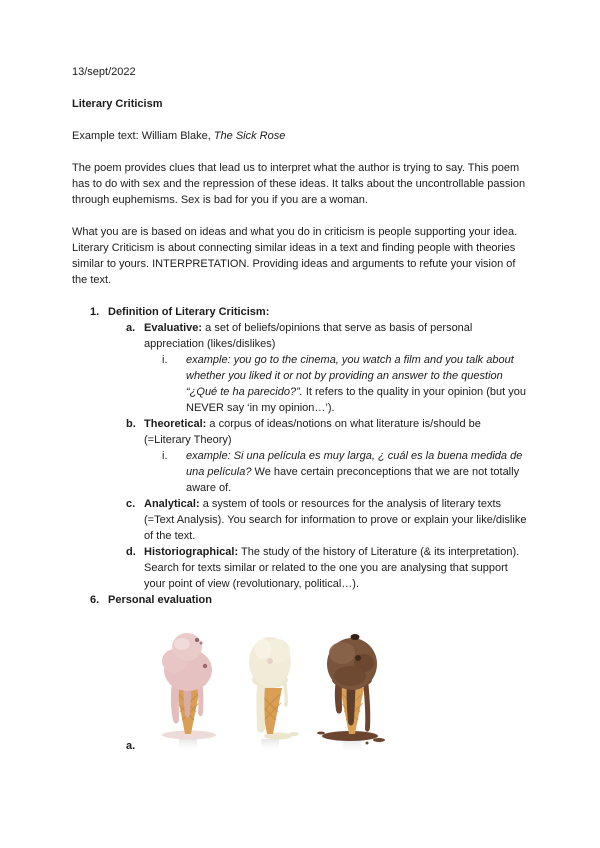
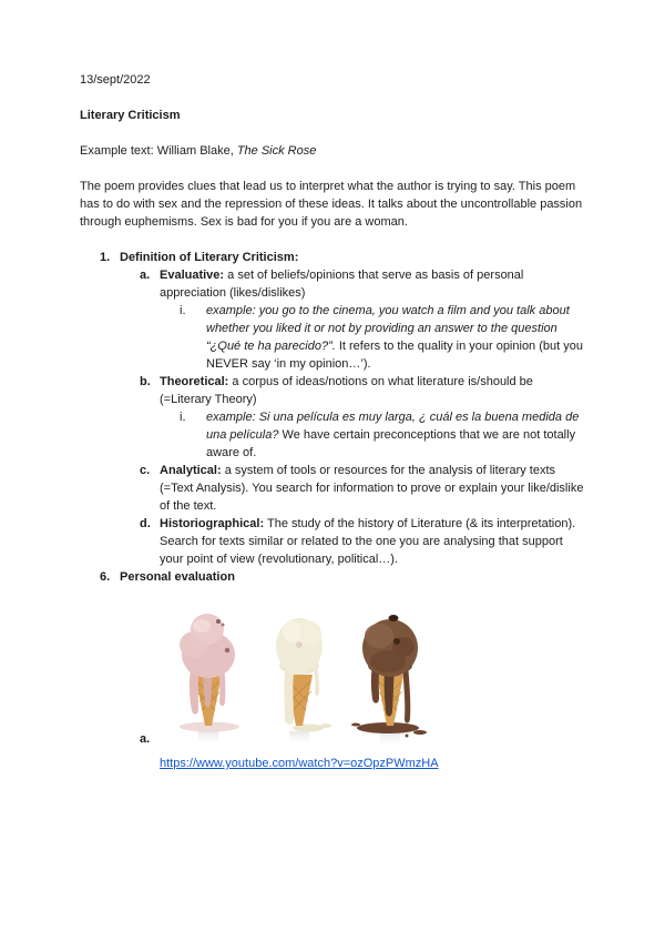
  13/sept/2022
  Literary Criticism
  Example text: William Blake, The Sick Rose
  The poem provides clues that lead us to interpret what the author is trying to say. This poem has to do with sex and the repression of these ideas. It talks about the uncontrollable passion through euphemisms. Sex is bad for you if you are a woman.
- What you are is based on ideas and what you do in criticism is people supporting your idea. Literary Criticism is about connecting similar ideas in a text and finding people with theories similar to yours. INTERPRETATION. Providing ideas and arguments to refute your vision of the text.
  1.
  Definition of Literary Criticism:
  a.
  Evaluative: a set of beliefs/opinions that serve as basis of personal appreciation (likes/dislikes)
  i.
  example: you go to the cinema, you watch a film and you talk about whether you liked it or not by providing an answer to the question “¿Qué te ha parecido?”. It refers to the quality in your opinion (but you NEVER say ‘in my opinion…’).
  b.
  Theoretical: a corpus of ideas/notions on what literature is/should be (=Literary Theory)
  i.
  example: Si una película es muy larga, ¿ cuál es la buena medida de una película? We have certain preconceptions that we are not totally aware of.
  c.
  Analytical: a system of tools or resources for the analysis of literary texts (=Text Analysis). You search for information to prove or explain your like/dislike of the text.
  d.
  Historiographical: The study of the history of Literature (& its interpretation). Search for texts similar or related to the one you are analysing that support your point of view (revolutionary, political…).
  6.
  Personal evaluation
  a.
+ https://www.youtube.com/watch?v=ozOpzPWmzHA
